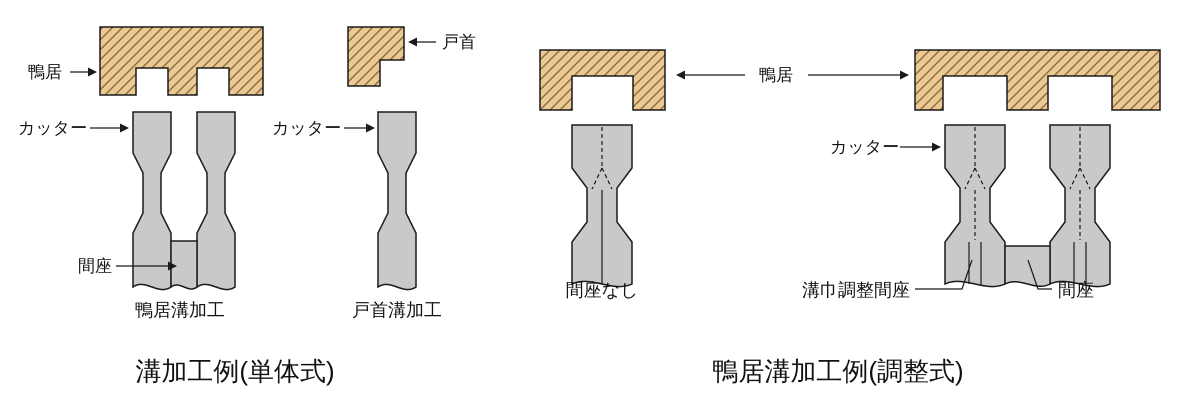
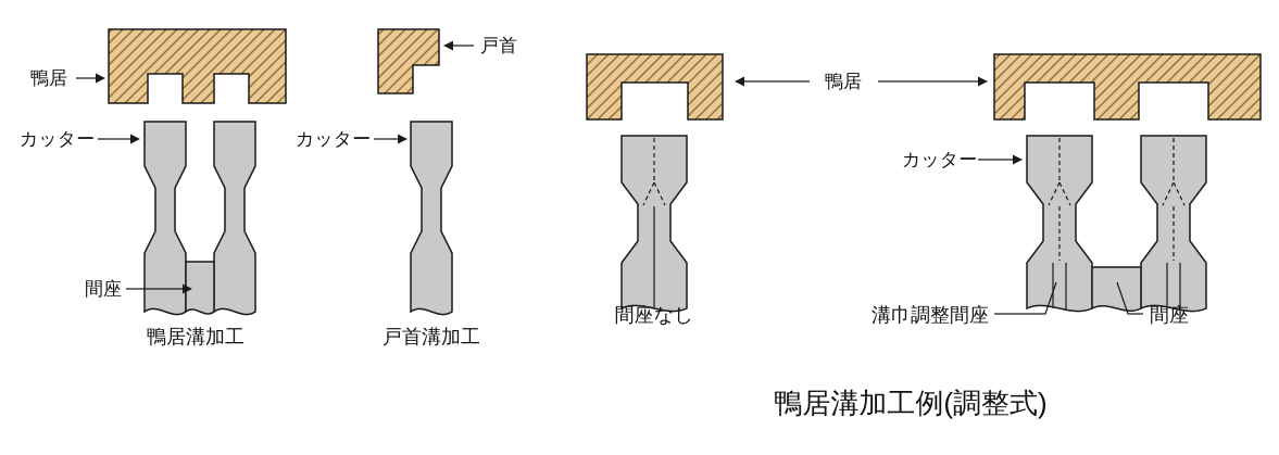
  鴨居
  カッター
  間座
  鴨居溝加工
  戸首
  カッター
  戸首溝加工
- 溝加工例(単体式)
  鴨居
  間座なし
  カッター
  溝巾調整間座
  間座
  鴨居溝加工例(調整式)
